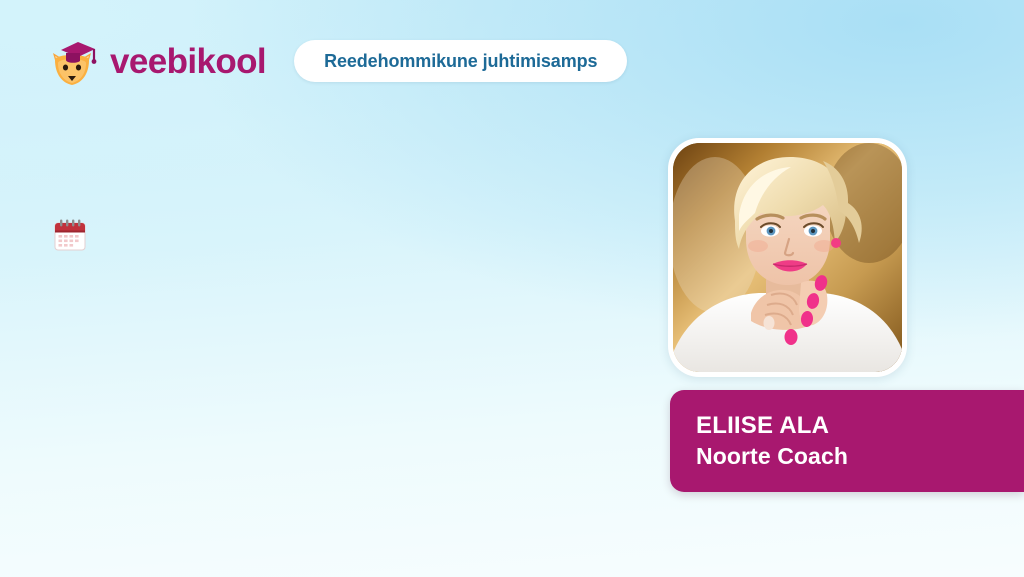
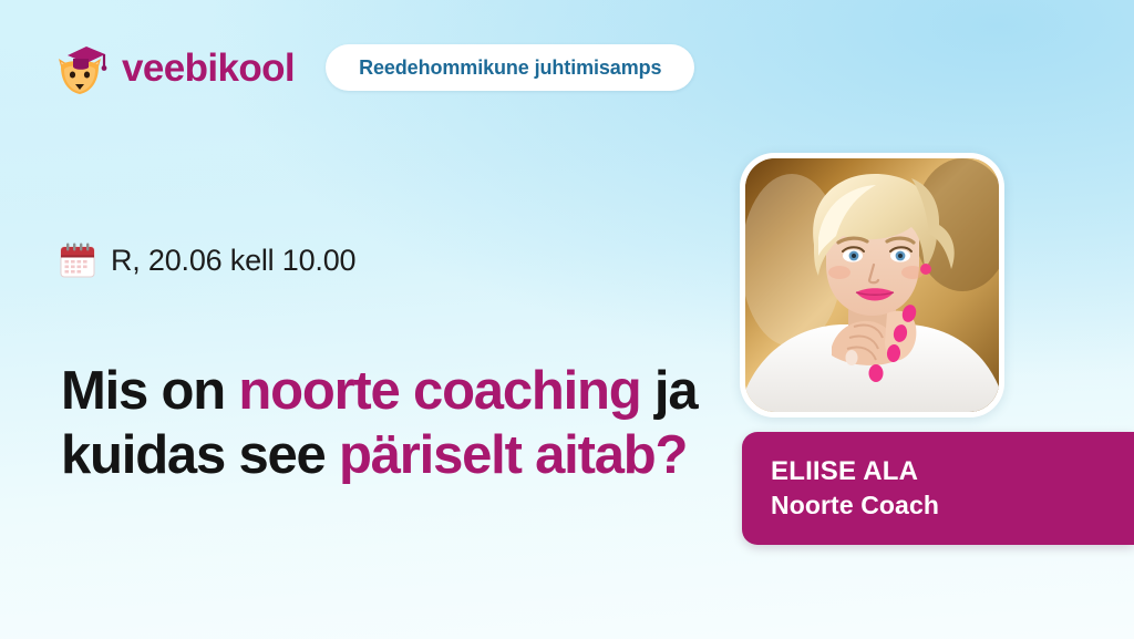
  veebikool
  Reedehommikune juhtimisamps
+ R, 20.06 kell 10.00
+ Mis on noorte coaching ja kuidas see päriselt aitab?
  ELIISE ALA
  Noorte Coach
